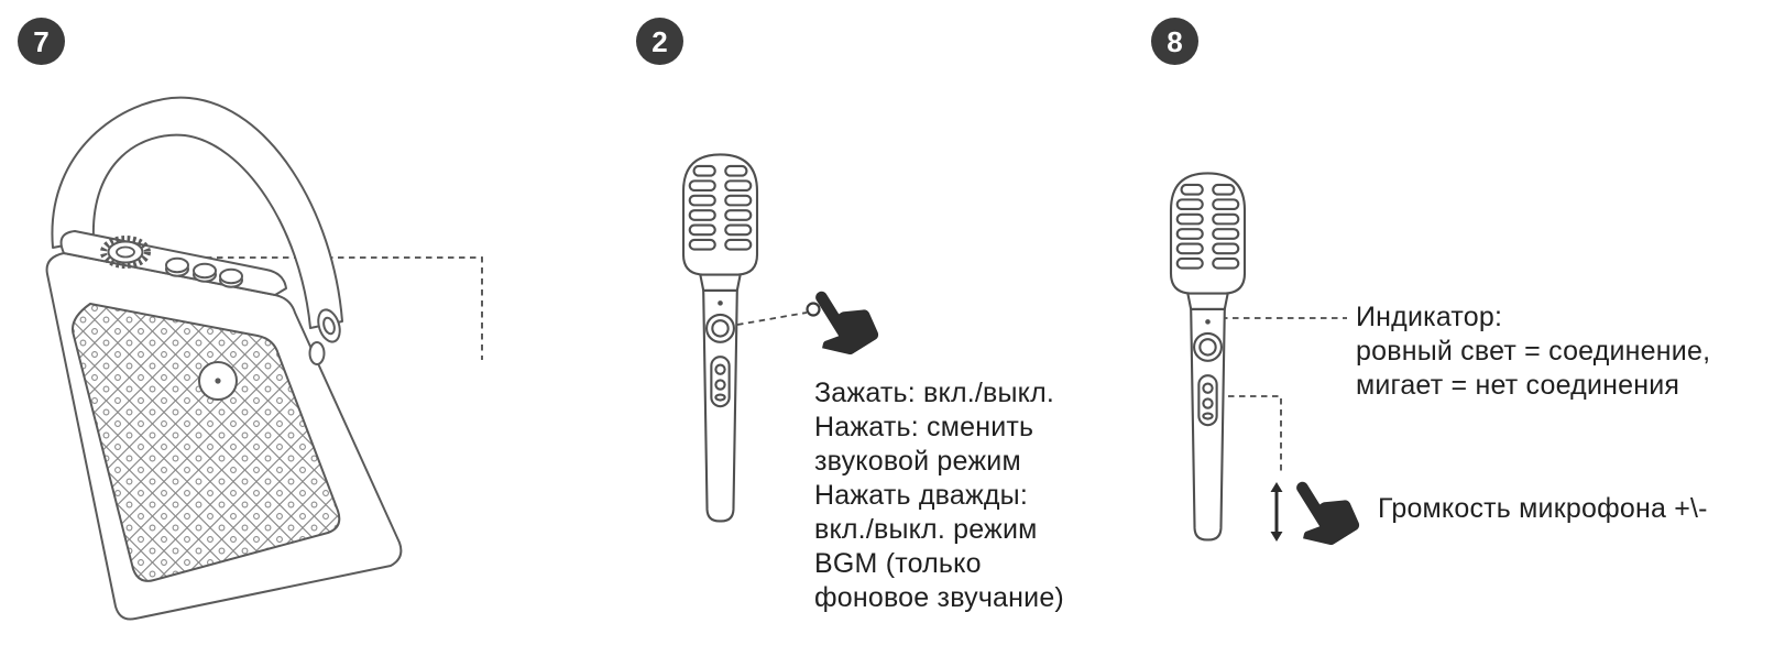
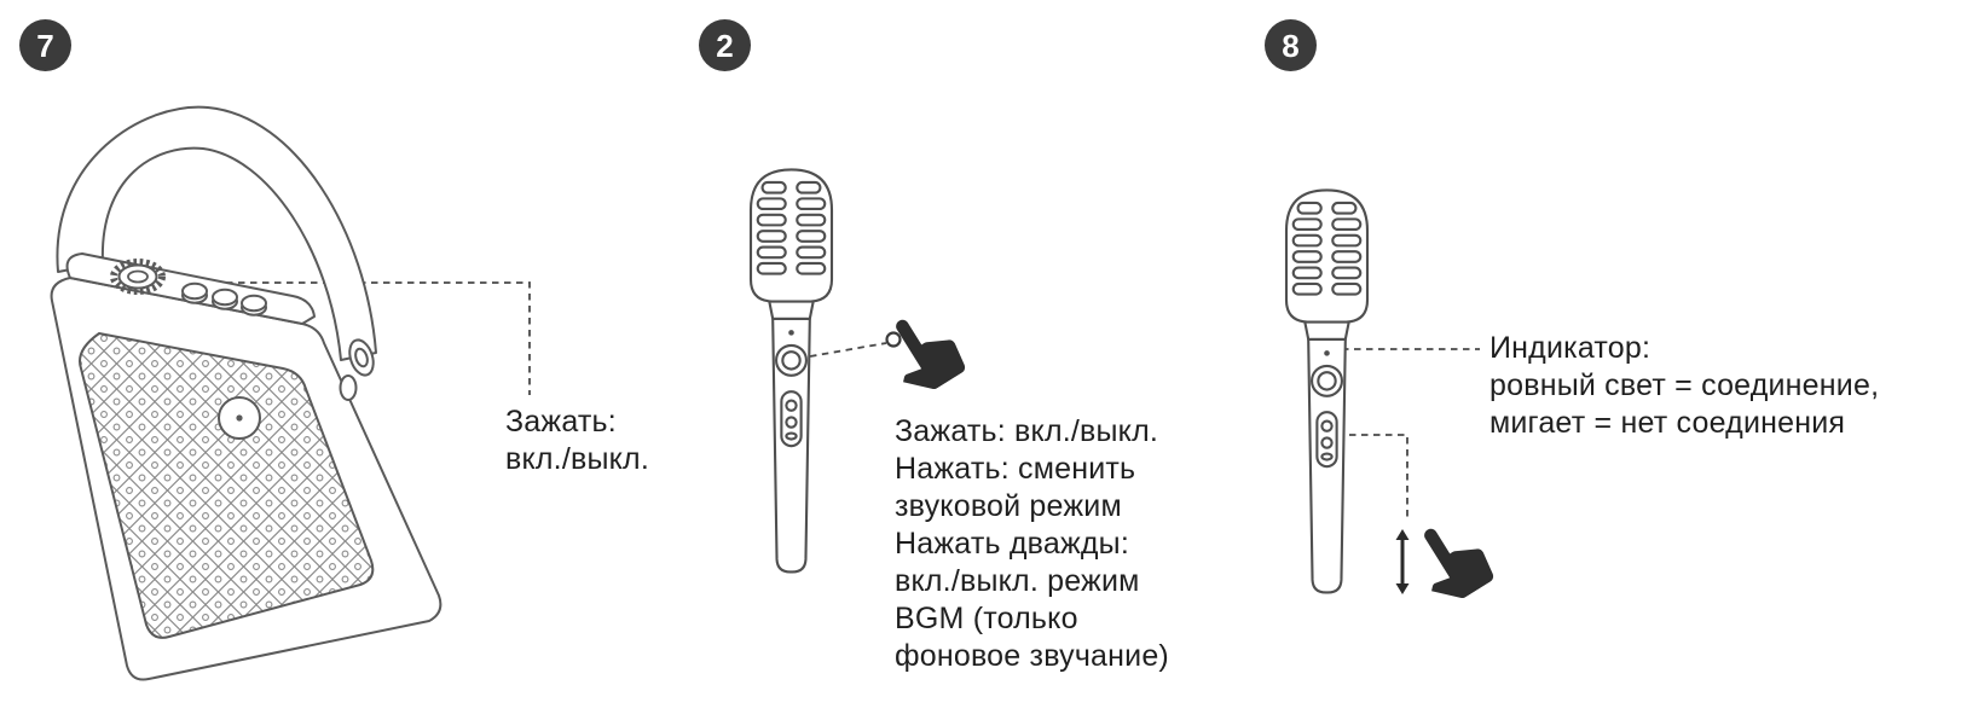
  7
  2
  8
+ Зажать:
+ вкл./выкл.
  Зажать: вкл./выкл.
  Нажать: сменить
  звуковой режим
  Нажать дважды:
  вкл./выкл. режим
  BGM (только
  фоновое звучание)
  Индикатор:
  ровный свет = соединение,
  мигает = нет соединения
- Громкость микрофона +\-
